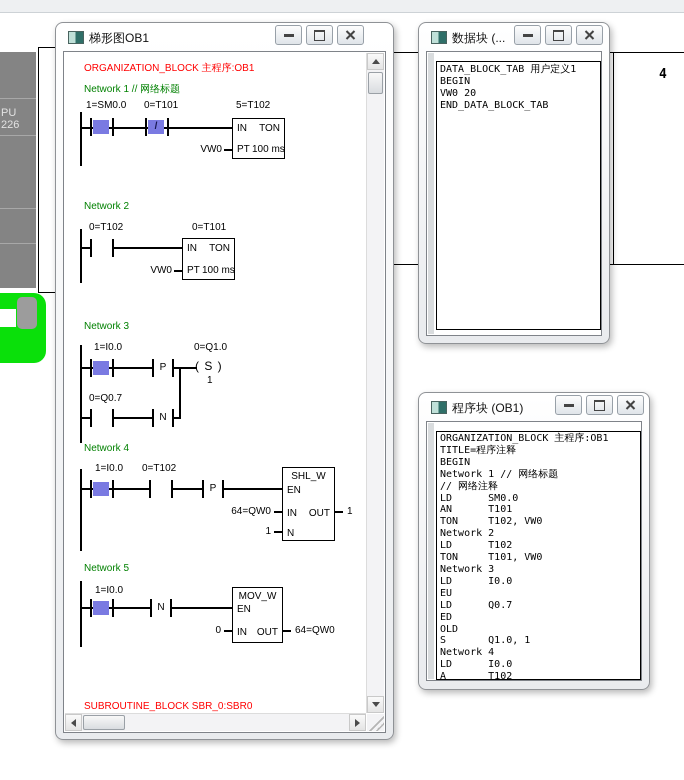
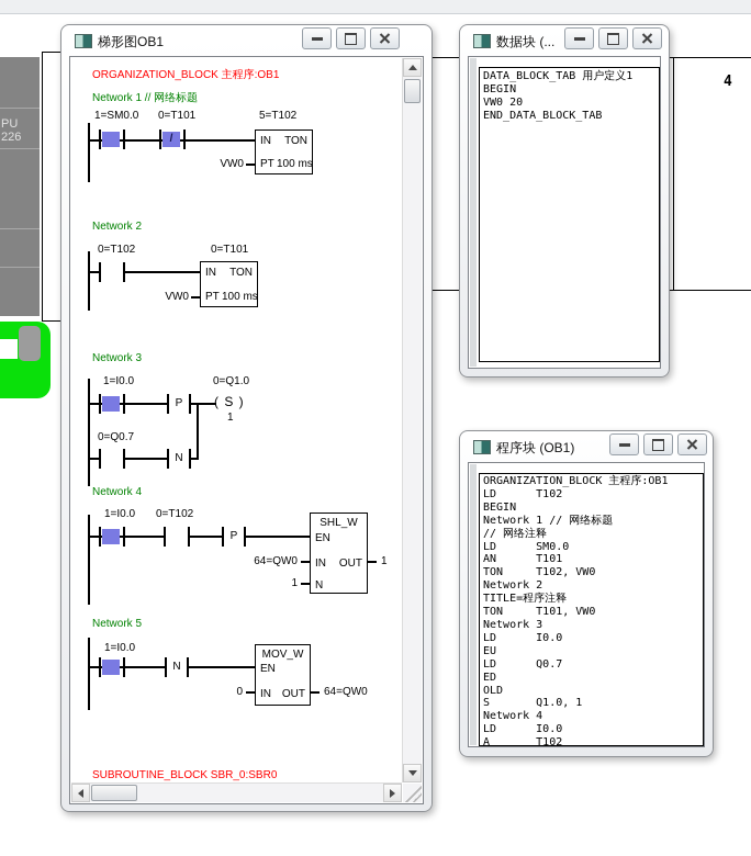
  4
  PU 226
  梯形图OB1
  ORGANIZATION_BLOCK 主程序:OB1
  Network 1 // 网络标题
  1=SM0.0
  0=T101
  5=T102
  /
  IN
  TON
  PT
  100 ms
  VW0
  Network 2
  0=T102
  0=T101
  IN
  TON
  PT
  100 ms
  VW0
  Network 3
  1=I0.0
  0=Q1.0
  P
  ( S )
  1
  0=Q0.7
  N
  Network 4
  1=I0.0
  0=T102
  P
  SHL_W
  EN
  IN
  OUT
  N
  64=QW0
  1
  1
  Network 5
  1=I0.0
  N
  MOV_W
  EN
  IN
  OUT
  0
  64=QW0
  SUBROUTINE_BLOCK SBR_0:SBR0
  数据块 (...
  DATA_BLOCK_TAB 用户定义1
  BEGIN
  VW0 20
  END_DATA_BLOCK_TAB
  程序块 (OB1)
  ORGANIZATION_BLOCK 主程序:OB1
- TITLE=程序注释
+ LD T102
  BEGIN
  Network 1 // 网络标题
  // 网络注释
  LD SM0.0
  AN T101
  TON T102, VW0
  Network 2
- LD T102
+ TITLE=程序注释
  TON T101, VW0
  Network 3
  LD I0.0
  EU
  LD Q0.7
  ED
  OLD
  S Q1.0, 1
  Network 4
  LD I0.0
  A T102
